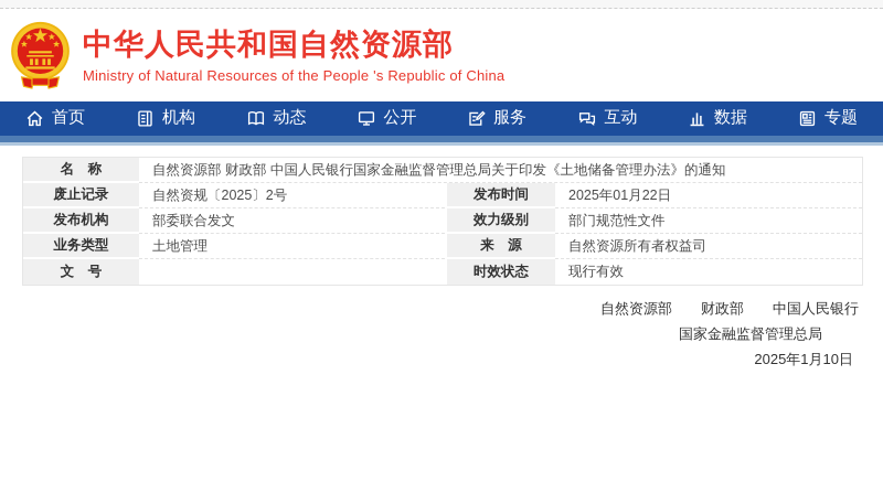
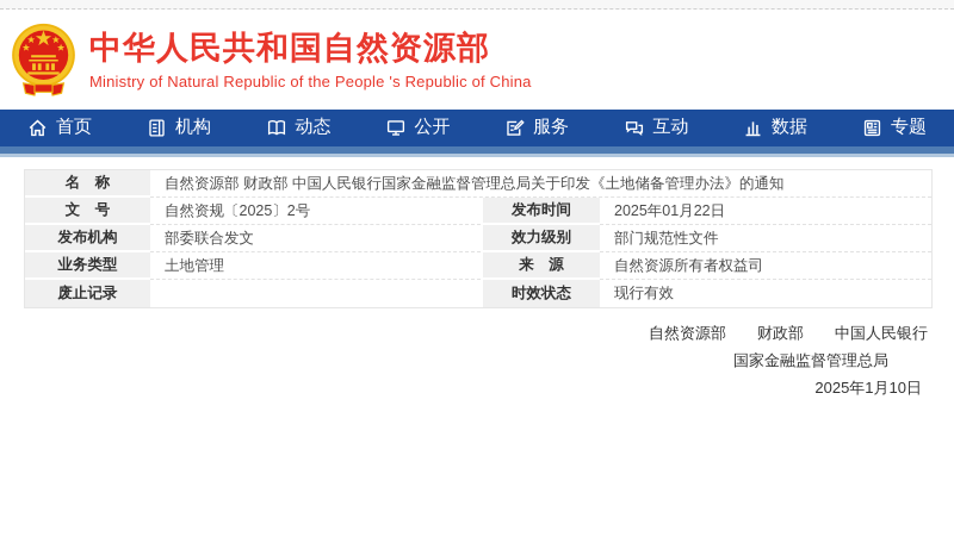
  中华人民共和国自然资源部
- Ministry of Natural Resources of the People 's Republic of China
+ Ministry of Natural Republic of the People 's Republic of China
  首页
  机构
  动态
  公开
  服务
  互动
  数据
  专题
  名 称	自然资源部 财政部 中国人民银行国家金融监督管理总局关于印发《土地储备管理办法》的通知
- 废止记录	自然资规〔2025〕2号	发布时间	2025年01月22日
+ 文 号	自然资规〔2025〕2号	发布时间	2025年01月22日
  发布机构	部委联合发文	效力级别	部门规范性文件
  业务类型	土地管理	来 源	自然资源所有者权益司
- 文 号		时效状态	现行有效
+ 废止记录		时效状态	现行有效
  自然资源部 财政部 中国人民银行
  国家金融监督管理总局
  2025年1月10日
